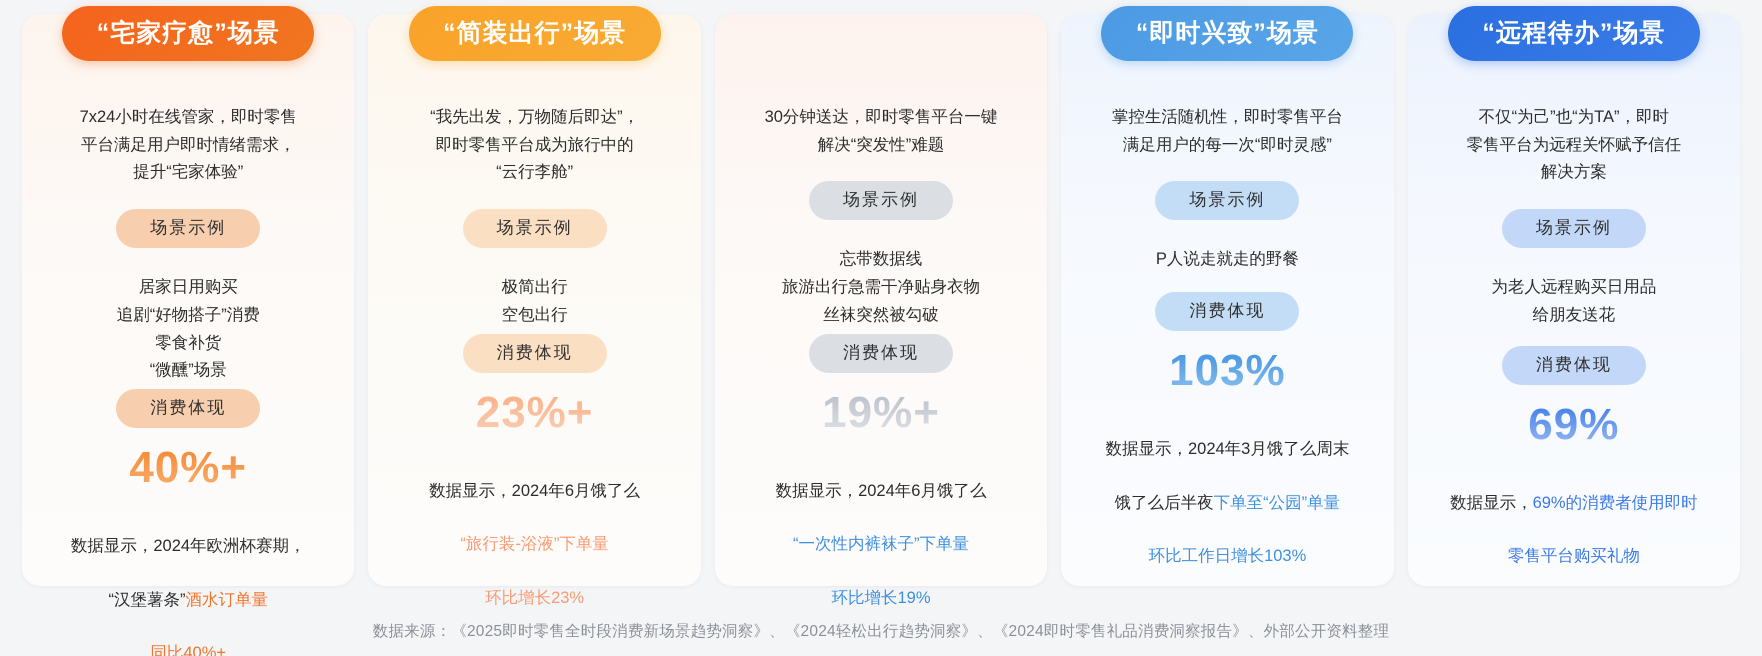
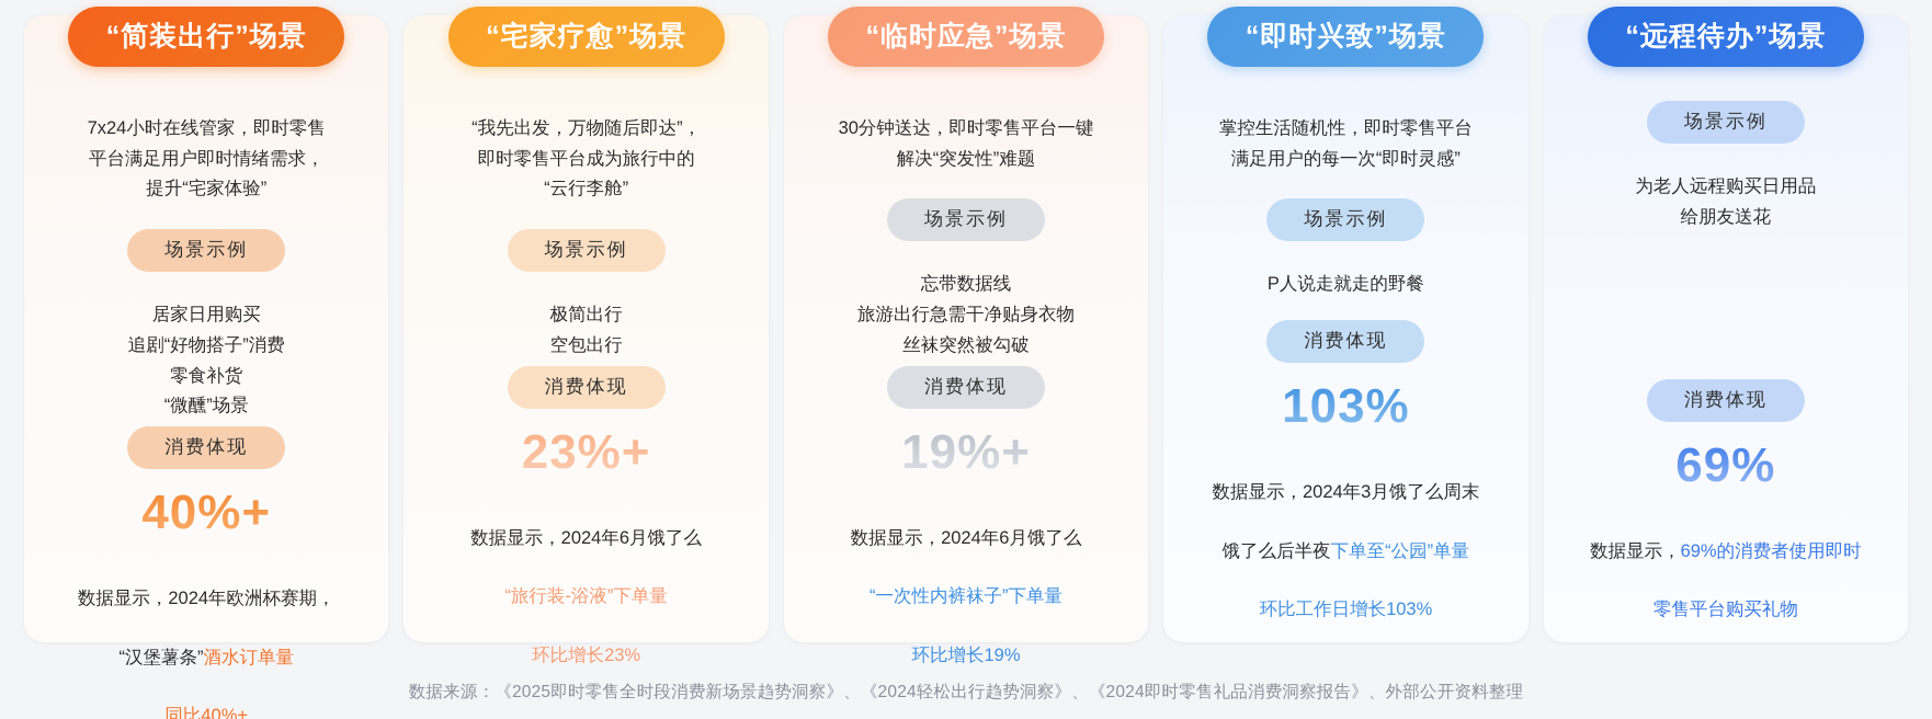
- “宅家疗愈”场景
+ “简装出行”场景
  7x24小时在线管家，即时零售
  平台满足用户即时情绪需求，
  提升“宅家体验”
  场景示例
  居家日用购买
  追剧“好物搭子”消费
  零食补货
  “微醺”场景
  消费体现
  40%+
  数据显示，2024年欧洲杯赛期，
  “汉堡薯条”酒水订单量
  同比40%+
- “简装出行”场景
+ “宅家疗愈”场景
  “我先出发，万物随后即达”，
  即时零售平台成为旅行中的
  “云行李舱”
  场景示例
  极简出行
  空包出行
  消费体现
  23%+
  数据显示，2024年6月饿了么
  “旅行装-浴液”下单量
  环比增长23%
+ “临时应急”场景
  30分钟送达，即时零售平台一键
  解决“突发性”难题
  场景示例
  忘带数据线
  旅游出行急需干净贴身衣物
  丝袜突然被勾破
  消费体现
  19%+
  数据显示，2024年6月饿了么
  “一次性内裤袜子”下单量
  环比增长19%
  “即时兴致”场景
  掌控生活随机性，即时零售平台
  满足用户的每一次“即时灵感”
  场景示例
  P人说走就走的野餐
  消费体现
  103%
  数据显示，2024年3月饿了么周末
  饿了么后半夜下单至“公园”单量
  环比工作日增长103%
  “远程待办”场景
- 不仅“为己”也“为TA”，即时
- 零售平台为远程关怀赋予信任
- 解决方案
  场景示例
  为老人远程购买日用品
  给朋友送花
  消费体现
  69%
  数据显示，69%的消费者使用即时
  零售平台购买礼物
  数据来源：《2025即时零售全时段消费新场景趋势洞察》、《2024轻松出行趋势洞察》、《2024即时零售礼品消费洞察报告》、外部公开资料整理
